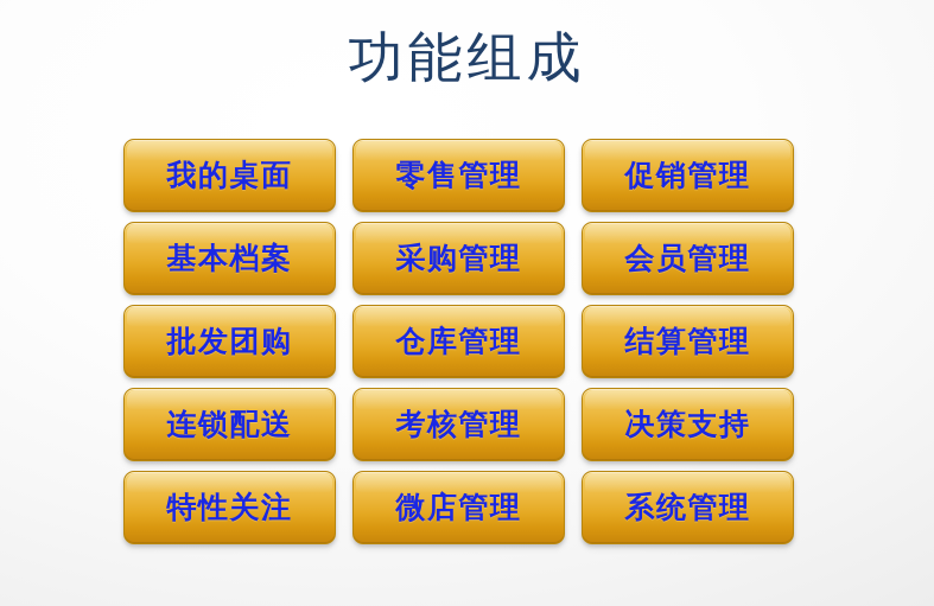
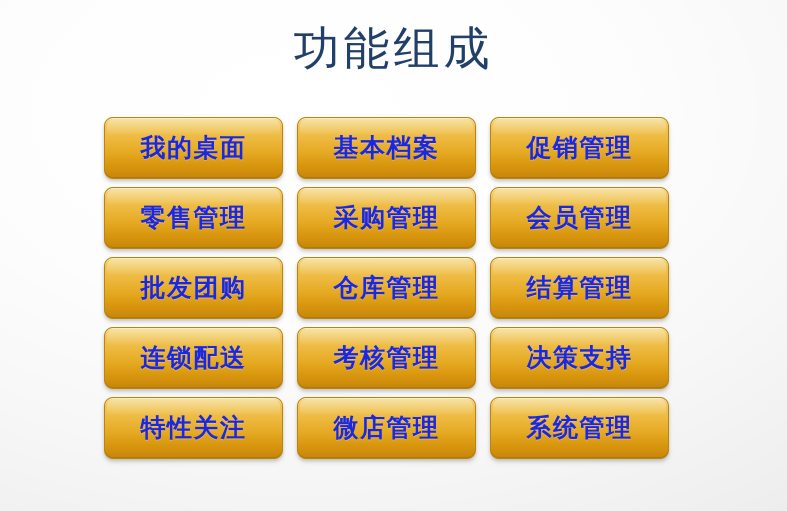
  功能组成
  我的桌面
- 零售管理
+ 基本档案
  促销管理
- 基本档案
+ 零售管理
  采购管理
  会员管理
  批发团购
  仓库管理
  结算管理
  连锁配送
  考核管理
  决策支持
  特性关注
  微店管理
  系统管理
